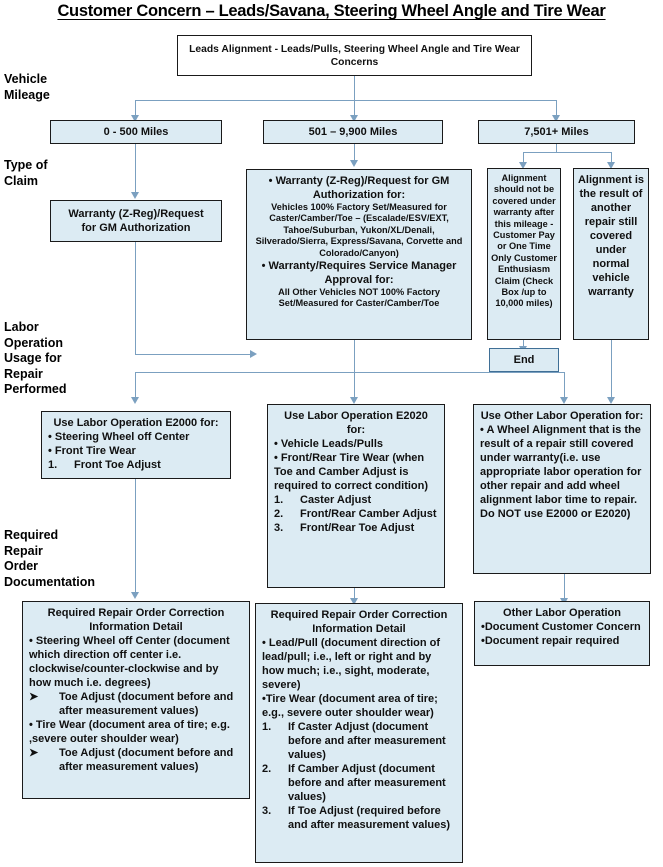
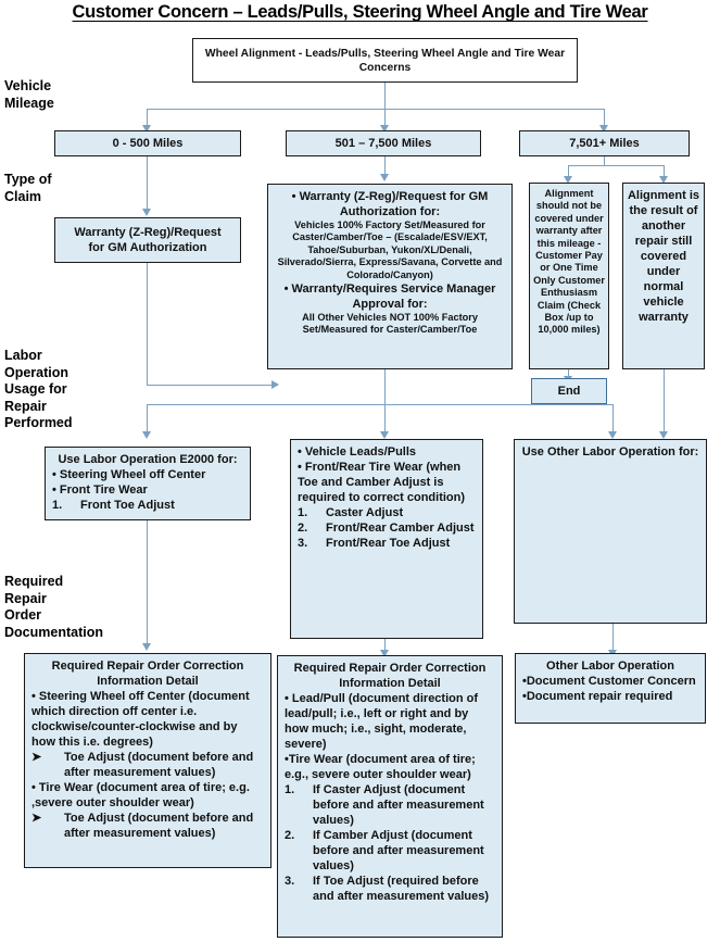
- Customer Concern – Leads/Savana, Steering Wheel Angle and Tire Wear
+ Customer Concern – Leads/Pulls, Steering Wheel Angle and Tire Wear
  Vehicle
  Mileage
  Type of
  Claim
  Labor
  Operation
  Usage for
  Repair
  Performed
  Required
  Repair
  Order
  Documentation
- Leads Alignment - Leads/Pulls, Steering Wheel Angle and Tire Wear Concerns
+ Wheel Alignment - Leads/Pulls, Steering Wheel Angle and Tire Wear Concerns
  0 - 500 Miles
- 501 – 9,900 Miles
+ 501 – 7,500 Miles
  7,501+ Miles
  Warranty (Z-Reg)/Request
  for GM Authorization
  • Warranty (Z-Reg)/Request for GM Authorization for:
  Vehicles 100% Factory Set/Measured for Caster/Camber/Toe – (Escalade/ESV/EXT, Tahoe/Suburban, Yukon/XL/Denali, Silverado/Sierra, Express/Savana, Corvette and Colorado/Canyon)
  • Warranty/Requires Service Manager Approval for:
  All Other Vehicles NOT 100% Factory Set/Measured for Caster/Camber/Toe
  Alignment should not be covered under warranty after this mileage - Customer Pay or One Time Only Customer Enthusiasm Claim (Check Box /up to 10,000 miles)
  Alignment is the result of another repair still covered under normal vehicle warranty
  End
  Use Labor Operation E2000 for:
  • Steering Wheel off Center
  • Front Tire Wear
  1. Front Toe Adjust
- Use Labor Operation E2020 for:
  • Vehicle Leads/Pulls
  • Front/Rear Tire Wear (when Toe and Camber Adjust is required to correct condition)
  1. Caster Adjust
  2. Front/Rear Camber Adjust
  3. Front/Rear Toe Adjust
  Use Other Labor Operation for:
- • A Wheel Alignment that is the result of a repair still covered under warranty(i.e. use appropriate labor operation for other repair and add wheel alignment labor time to repair. Do NOT use E2000 or E2020)
  Required Repair Order Correction Information Detail
- • Steering Wheel off Center (document which direction off center i.e. clockwise/counter-clockwise and by how much i.e. degrees)
+ • Steering Wheel off Center (document which direction off center i.e. clockwise/counter-clockwise and by how this i.e. degrees)
  ➤ Toe Adjust (document before and after measurement values)
  • Tire Wear (document area of tire; e.g. ,severe outer shoulder wear)
  ➤ Toe Adjust (document before and after measurement values)
  Required Repair Order Correction Information Detail
  • Lead/Pull (document direction of lead/pull; i.e., left or right and by how much; i.e., sight, moderate, severe)
  •Tire Wear (document area of tire; e.g., severe outer shoulder wear)
  1. If Caster Adjust (document before and after measurement values)
  2. If Camber Adjust (document before and after measurement values)
  3. If Toe Adjust (required before and after measurement values)
  Other Labor Operation
  •Document Customer Concern
  •Document repair required
